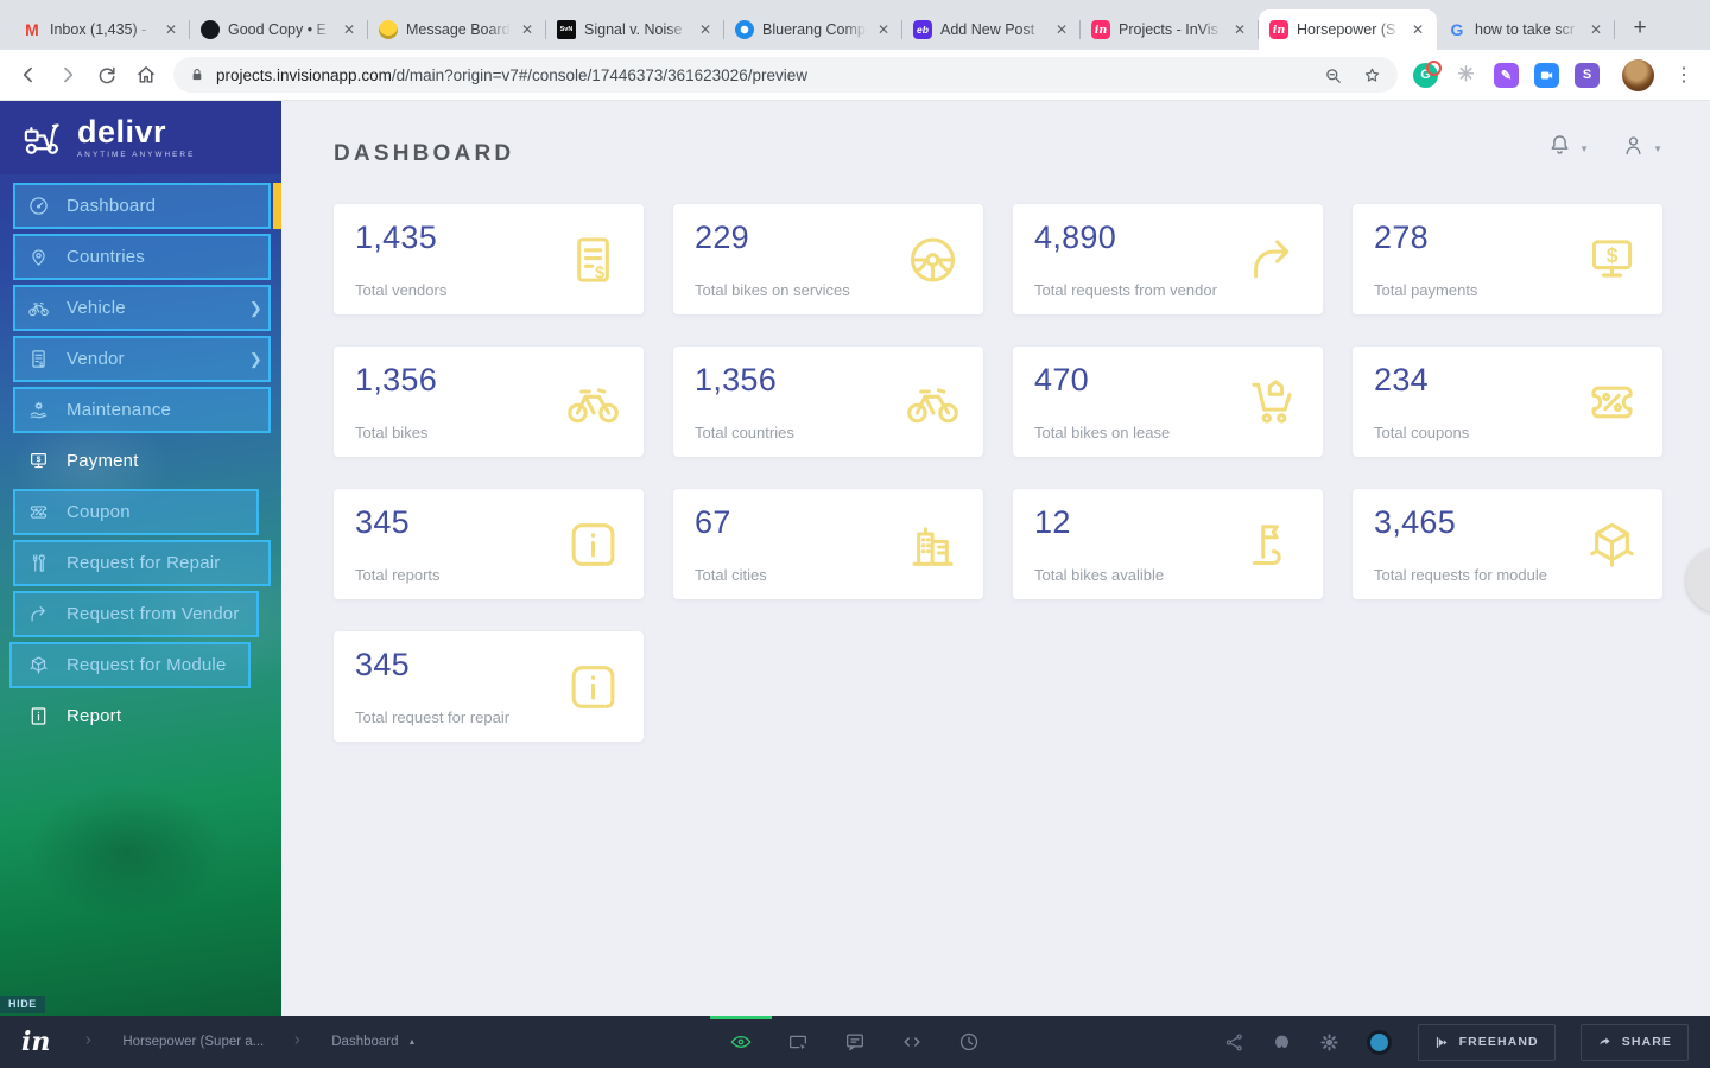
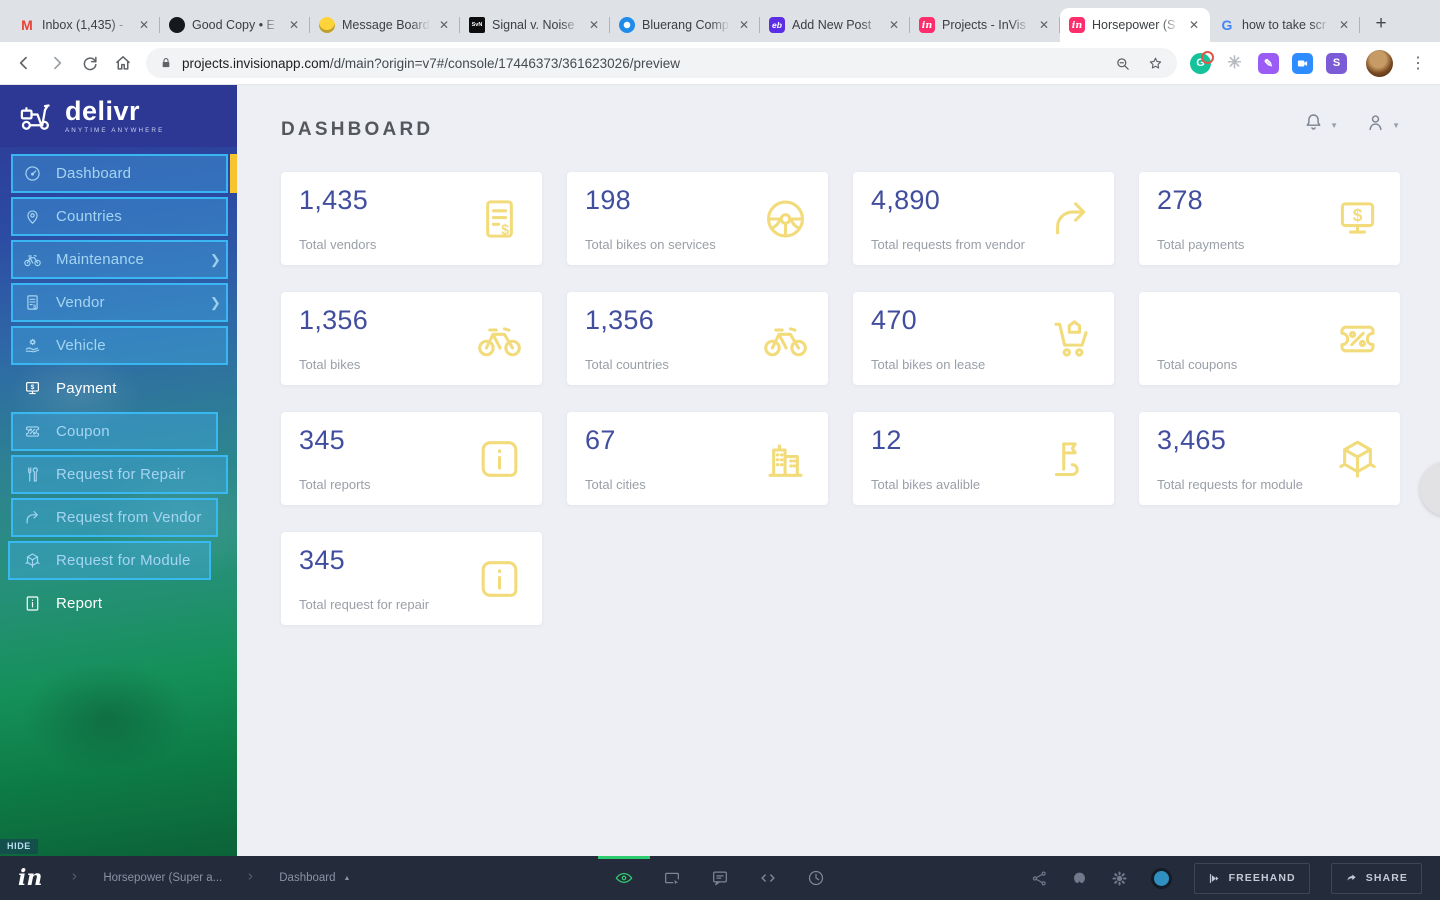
  M
  Inbox (1,435) -
  ✕
  Good Copy • E
  ✕
  Message Board
  ✕
  Signal v. Noise
  ✕
  Bluerang Comp
  ✕
  eb
  Add New Post
  ✕
  in
  Projects - InVis
  ✕
  in
  Horsepower (S
  ✕
  G
  how to take scr
  ✕
  +
  projects.invisionapp.com/d/main?origin=v7#/console/17446373/361623026/preview
  G
  ✳
  ✎
  S
  ⋮
  delivr
  Dashboard
  Countries
- Vehicle
+ Maintenance
  ❯
  Vendor
  ❯
- Maintenance
+ Vehicle
  Payment
  Coupon
  Request for Repair
  Request from Vendor
  Request for Module
  Report
  HIDE
  DASHBOARD
  ▼
  ▼
  1,435
  Total vendors
  $
- 229
+ 198
  Total bikes on services
  4,890
  Total requests from vendor
  278
  Total payments
  $
  1,356
  Total bikes
  1,356
  Total countries
  470
  Total bikes on lease
- 234
  Total coupons
  345
  Total reports
  67
  Total cities
  12
  Total bikes avalible
  3,465
  Total requests for module
  345
  Total request for repair
  in
  Horsepower (Super a...
  Dashboard
  FREEHAND
  SHARE
